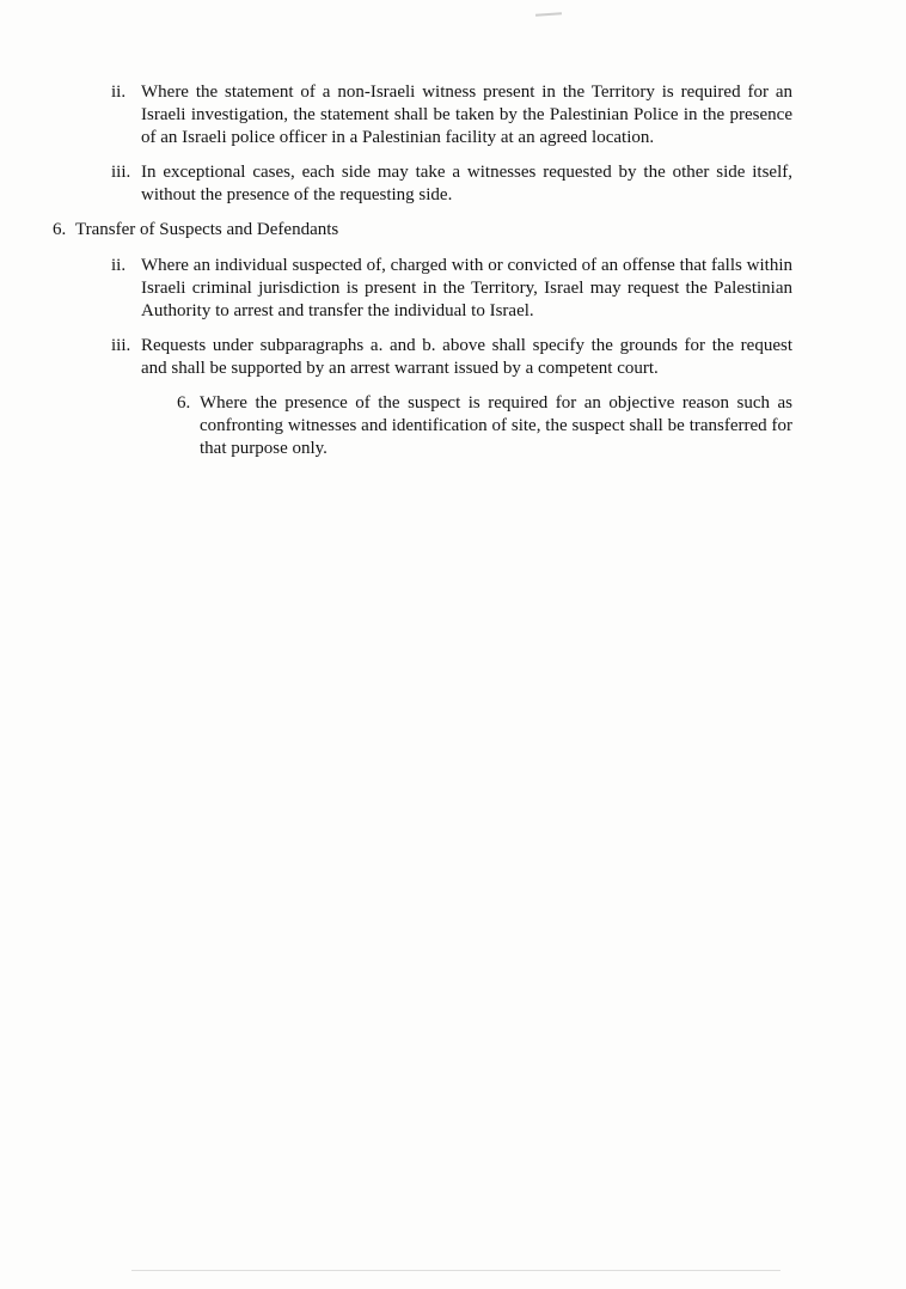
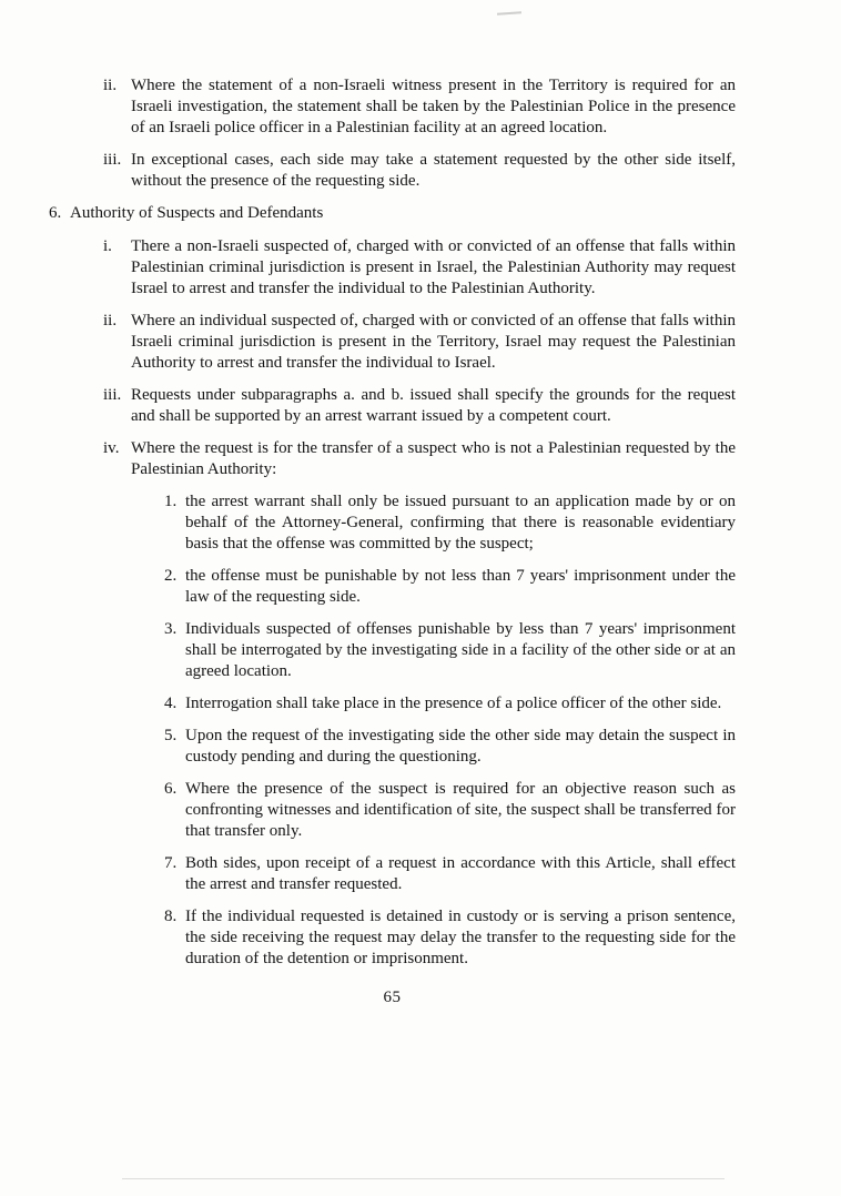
  ii.
  Where the statement of a non-Israeli witness present in the Territory is required for an Israeli investigation, the statement shall be taken by the Palestinian Police in the presence of an Israeli police officer in a Palestinian facility at an agreed location.
  iii.
- In exceptional cases, each side may take a witnesses requested by the other side itself, without the presence of the requesting side.
+ In exceptional cases, each side may take a statement requested by the other side itself, without the presence of the requesting side.
  6.
- Transfer of Suspects and Defendants
+ Authority of Suspects and Defendants
+ i.
+ There a non-Israeli suspected of, charged with or convicted of an offense that falls within Palestinian criminal jurisdiction is present in Israel, the Palestinian Authority may request Israel to arrest and transfer the individual to the Palestinian Authority.
  ii.
  Where an individual suspected of, charged with or convicted of an offense that falls within Israeli criminal jurisdiction is present in the Territory, Israel may request the Palestinian Authority to arrest and transfer the individual to Israel.
  iii.
- Requests under subparagraphs a. and b. above shall specify the grounds for the request and shall be supported by an arrest warrant issued by a competent court.
+ Requests under subparagraphs a. and b. issued shall specify the grounds for the request and shall be supported by an arrest warrant issued by a competent court.
+ iv.
+ Where the request is for the transfer of a suspect who is not a Palestinian requested by the Palestinian Authority:
+ 1.
+ the arrest warrant shall only be issued pursuant to an application made by or on behalf of the Attorney-General, confirming that there is reasonable evidentiary basis that the offense was committed by the suspect;
+ 2.
+ the offense must be punishable by not less than 7 years' imprisonment under the law of the requesting side.
+ 3.
+ Individuals suspected of offenses punishable by less than 7 years' imprisonment shall be interrogated by the investigating side in a facility of the other side or at an agreed location.
+ 4.
+ Interrogation shall take place in the presence of a police officer of the other side.
+ 5.
+ Upon the request of the investigating side the other side may detain the suspect in custody pending and during the questioning.
  6.
- Where the presence of the suspect is required for an objective reason such as confronting witnesses and identification of site, the suspect shall be transferred for that purpose only.
+ Where the presence of the suspect is required for an objective reason such as confronting witnesses and identification of site, the suspect shall be transferred for that transfer only.
+ 7.
+ Both sides, upon receipt of a request in accordance with this Article, shall effect the arrest and transfer requested.
+ 8.
+ If the individual requested is detained in custody or is serving a prison sentence, the side receiving the request may delay the transfer to the requesting side for the duration of the detention or imprisonment.
+ 65
